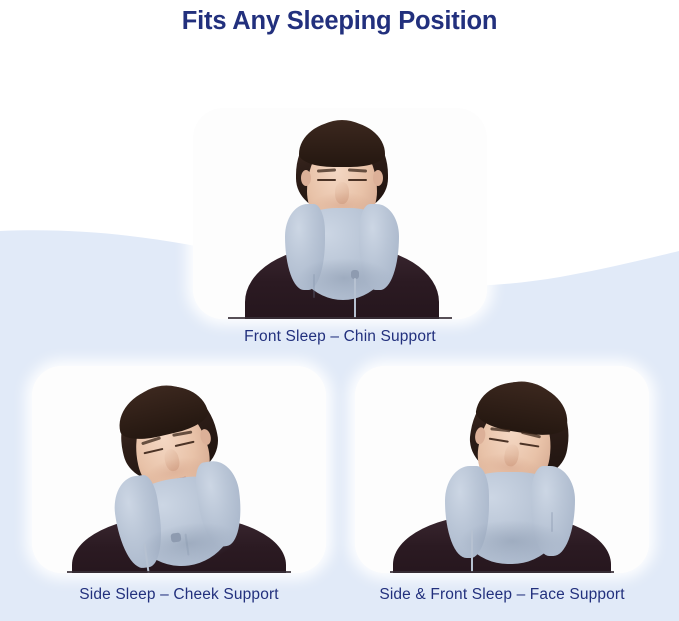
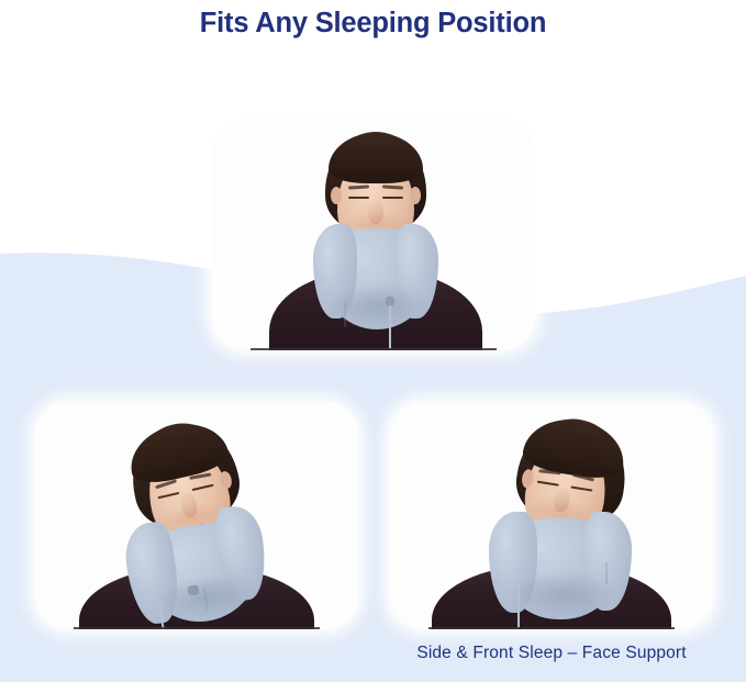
  Fits Any Sleeping Position
- Front Sleep – Chin Support
- Side Sleep – Cheek Support
  Side & Front Sleep – Face Support
